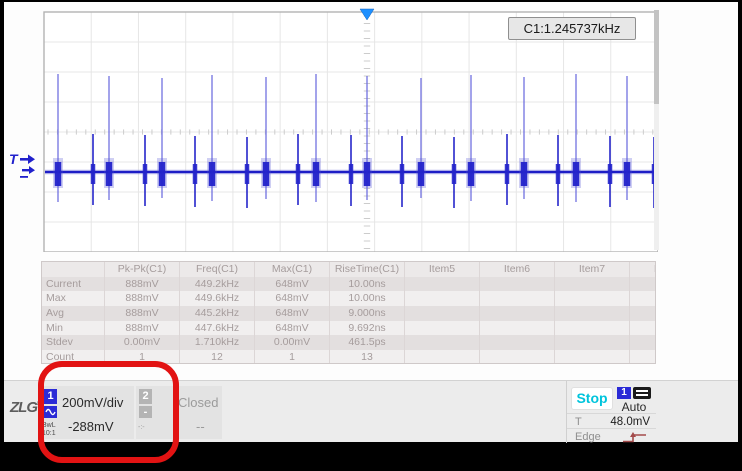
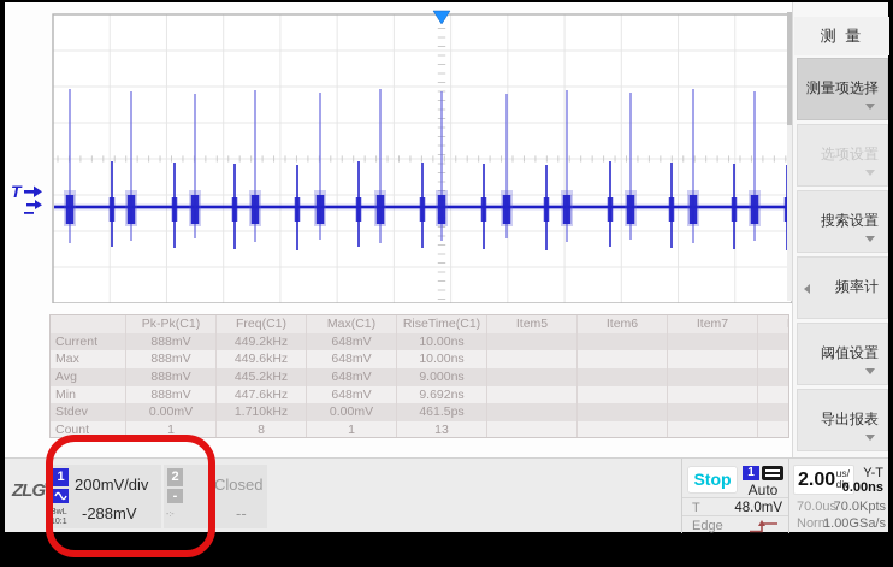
- C1:1.245737kHz
  T
+ 测 量
+ 测量项选择
+ 选项设置
+ 搜索设置
+ 频率计
+ 阈值设置
+ 导出报表
  Pk-Pk(C1)
  Freq(C1)
  Max(C1)
  RiseTime(C1)
  Item5
  Item6
  Item7
  Current
  888mV
  449.2kHz
  648mV
  10.00ns
  Max
  888mV
  449.6kHz
  648mV
  10.00ns
  Avg
  888mV
  445.2kHz
  648mV
  9.000ns
  Min
  888mV
  447.6kHz
  648mV
  9.692ns
  Stdev
  0.00mV
  1.710kHz
  0.00mV
  461.5ps
  Count
  1
- 12
+ 8
  1
  13
  ZLG
  1
  200mV/div
  -288mV
  2
  -
  Closed
  --
  Stop
  1
  Auto
  T
  48.0mV
  Edge
+ 2.00
+ us/
+ div
+ Y-T
+ 0.00ns
+ 70.0us
+ 70.0Kpts
+ Norm
+ 1.00GSa/s
